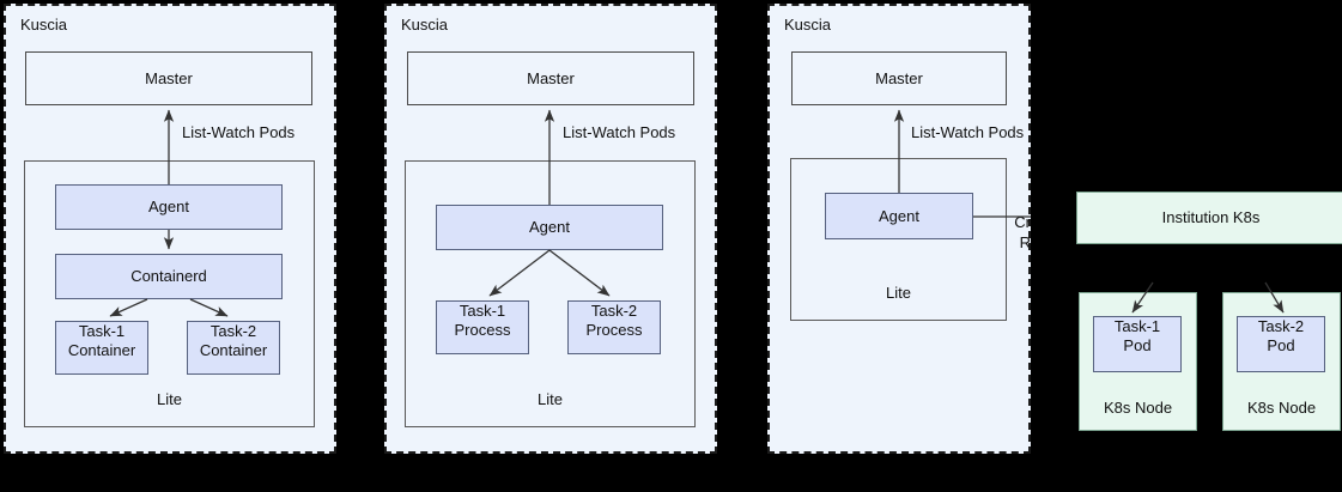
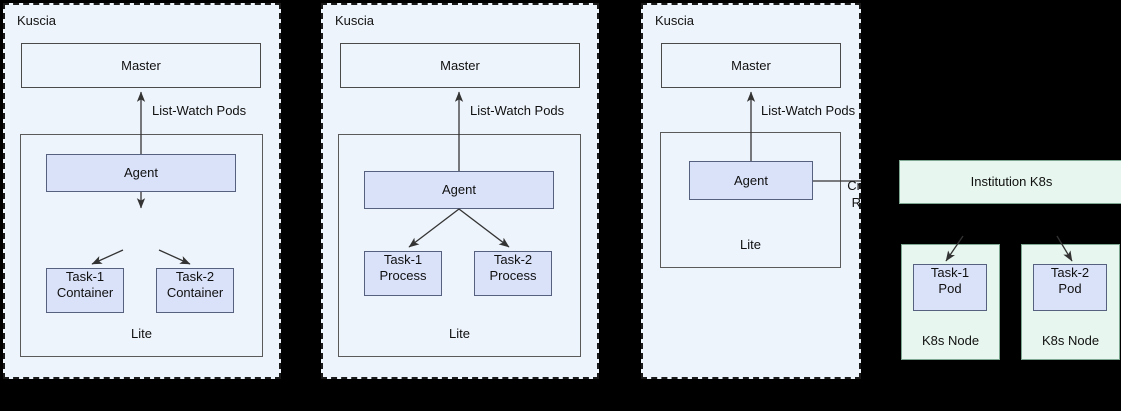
  Kuscia
  Master
  Lite
  Agent
- Containerd
  Task-1
  Container
  Task-2
  Container
  List-Watch Pods
  Kuscia
  Master
  Lite
  Agent
  Task-1
  Process
  Task-2
  Process
  List-Watch Pods
  Kuscia
  Master
  Lite
  Agent
  List-Watch Pods
  Cr
  R
  Institution K8s
  K8s Node
  Task-1
  Pod
  K8s Node
  Task-2
  Pod
